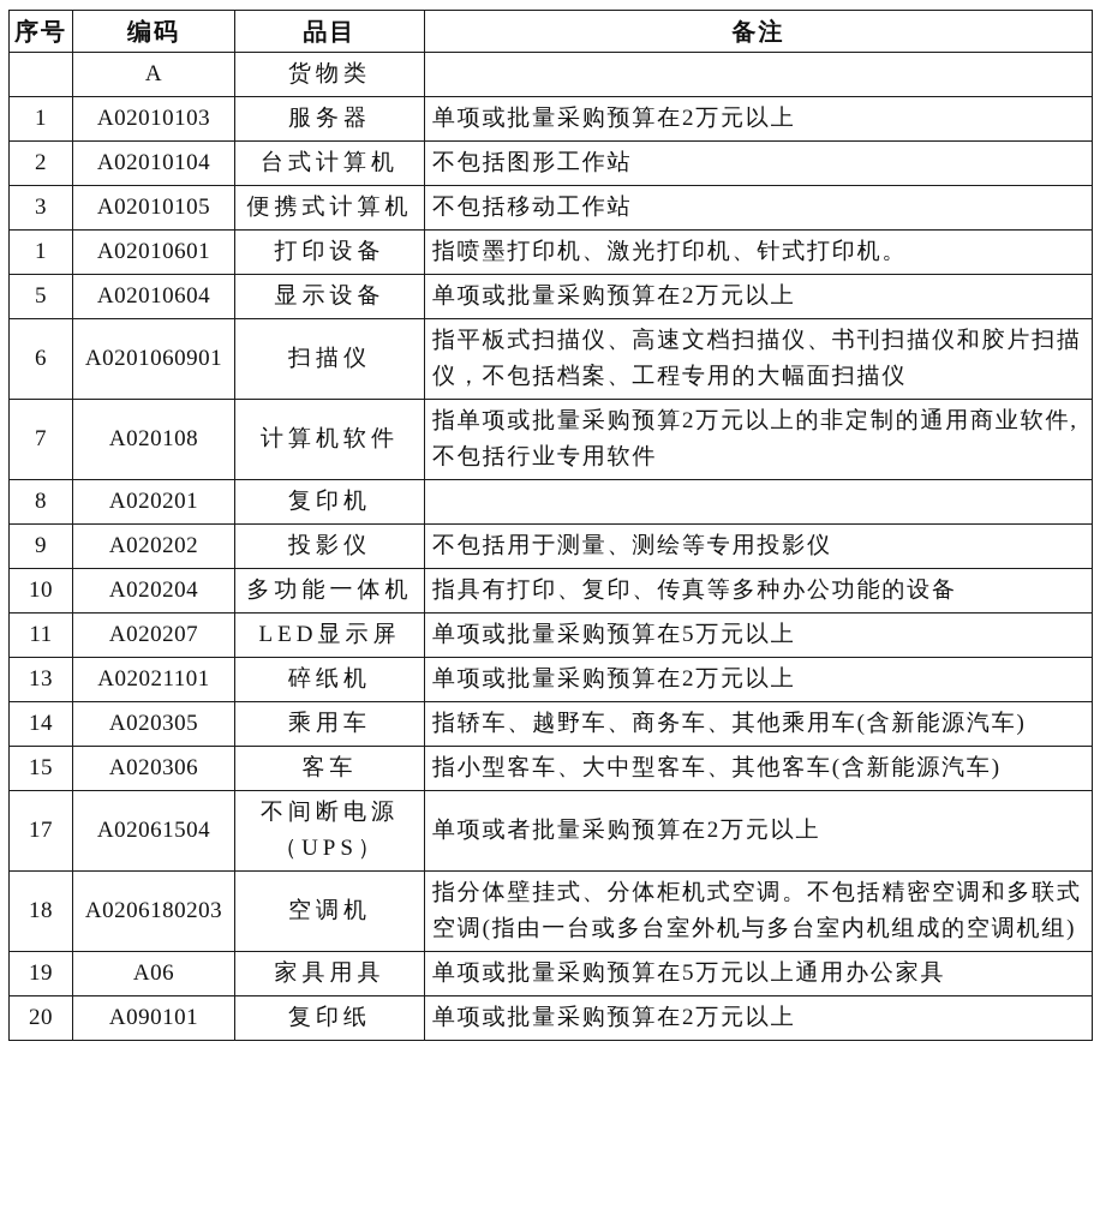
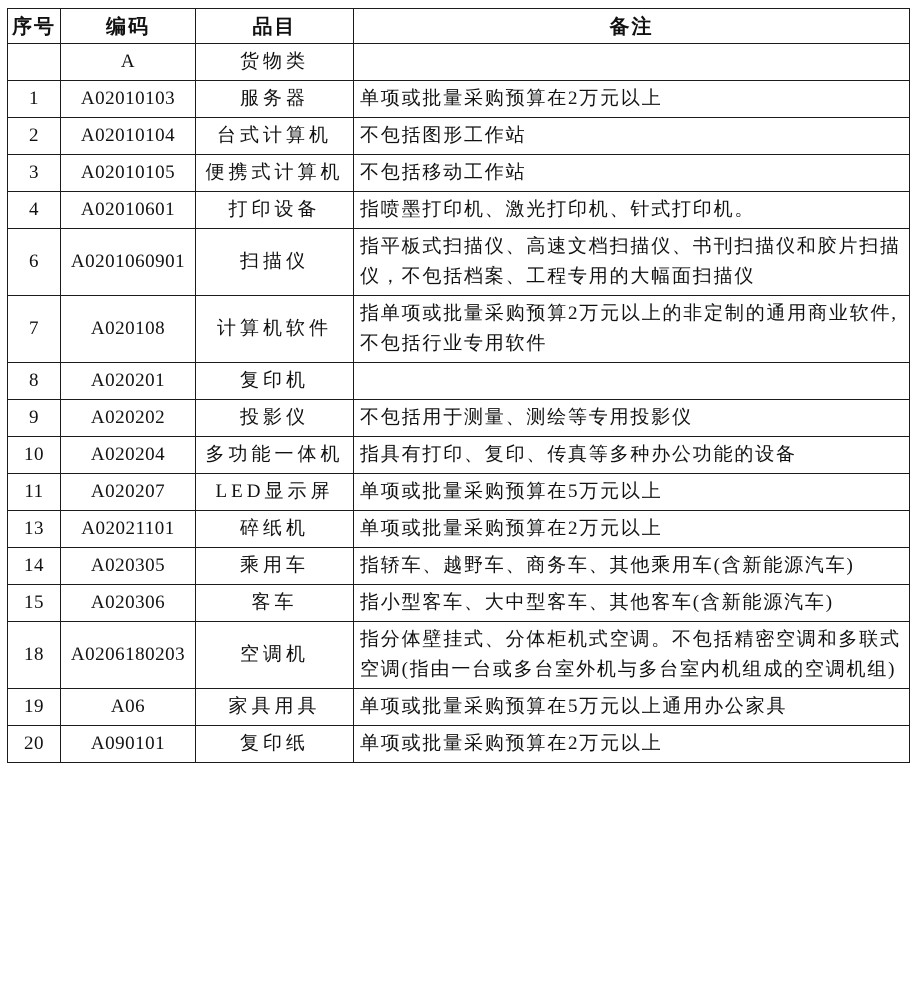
  序号	编码	品目	备注
  	A	货物类
  1	A02010103	服务器	单项或批量采购预算在2万元以上
  2	A02010104	台式计算机	不包括图形工作站
  3	A02010105	便携式计算机	不包括移动工作站
- 1	A02010601	打印设备	指喷墨打印机、激光打印机、针式打印机。
+ 4	A02010601	打印设备	指喷墨打印机、激光打印机、针式打印机。
- 5	A02010604	显示设备	单项或批量采购预算在2万元以上
  6	A0201060901	扫描仪	指平板式扫描仪、高速文档扫描仪、书刊扫描仪和胶片扫描仪，不包括档案、工程专用的大幅面扫描仪
  7	A020108	计算机软件	指单项或批量采购预算2万元以上的非定制的通用商业软件,不包括行业专用软件
  8	A020201	复印机
  9	A020202	投影仪	不包括用于测量、测绘等专用投影仪
  10	A020204	多功能一体机	指具有打印、复印、传真等多种办公功能的设备
  11	A020207	LED显示屏	单项或批量采购预算在5万元以上
  13	A02021101	碎纸机	单项或批量采购预算在2万元以上
  14	A020305	乘用车	指轿车、越野车、商务车、其他乘用车(含新能源汽车)
  15	A020306	客车	指小型客车、大中型客车、其他客车(含新能源汽车)
- 17	A02061504	不间断电源（UPS）	单项或者批量采购预算在2万元以上
  18	A0206180203	空调机	指分体壁挂式、分体柜机式空调。不包括精密空调和多联式空调(指由一台或多台室外机与多台室内机组成的空调机组)
  19	A06	家具用具	单项或批量采购预算在5万元以上通用办公家具
  20	A090101	复印纸	单项或批量采购预算在2万元以上
